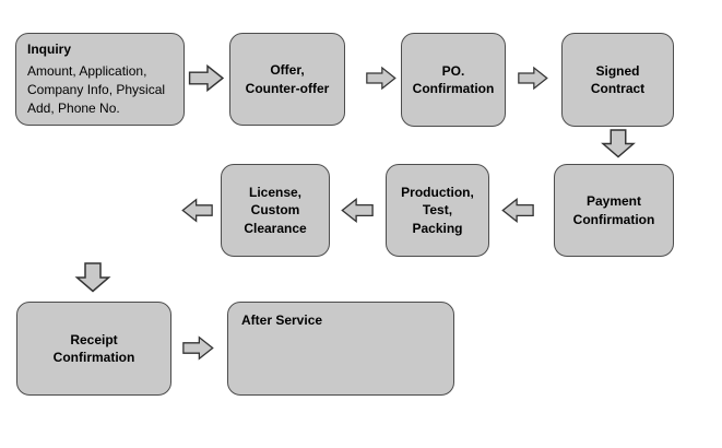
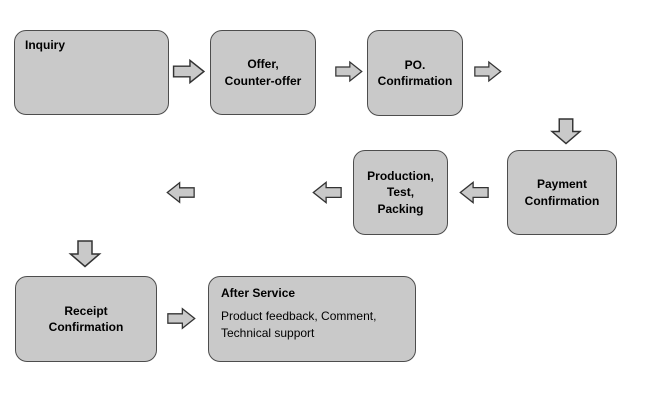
  Inquiry
- Amount, Application,
- Company Info, Physical
- Add, Phone No.
  Offer,
  Counter-offer
  PO.
  Confirmation
- Signed
- Contract
  Payment
  Confirmation
  Production,
  Test,
  Packing
- License,
- Custom
- Clearance
  Receipt
  Confirmation
  After Service
+ Product feedback, Comment,
+ Technical support
